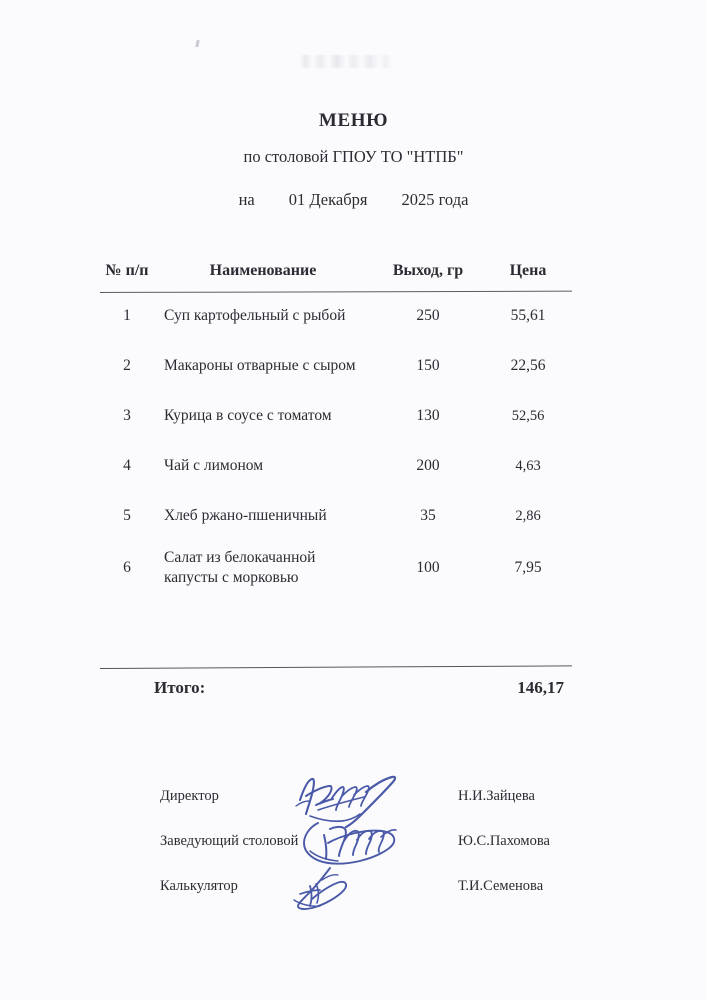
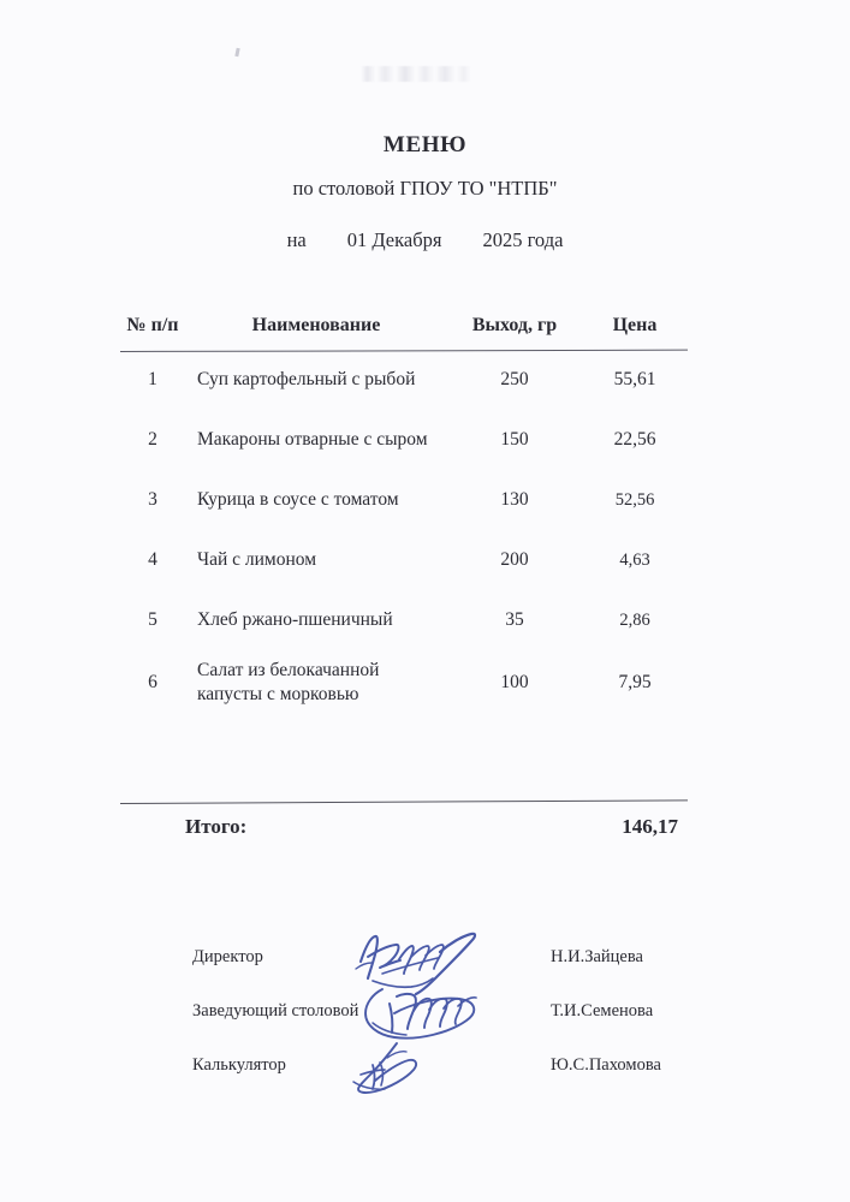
  МЕНЮ
  по столовой ГПОУ ТО "НТПБ"
  на 01 Декабря 2025 года
  № п/п	Наименование	Выход, гр	Цена
  1	Суп картофельный с рыбой	250	55,61
  2	Макароны отварные с сыром	150	22,56
  3	Курица в соусе с томатом	130	52,56
  4	Чай с лимоном	200	4,63
  5	Хлеб ржано-пшеничный	35	2,86
  6	Салат из белокачанной капусты с морковью	100	7,95
  Итого:
  146,17
  Директор
  Н.И.Зайцева
  Заведующий столовой
- Ю.С.Пахомова
+ Т.И.Семенова
  Калькулятор
- Т.И.Семенова
+ Ю.С.Пахомова
